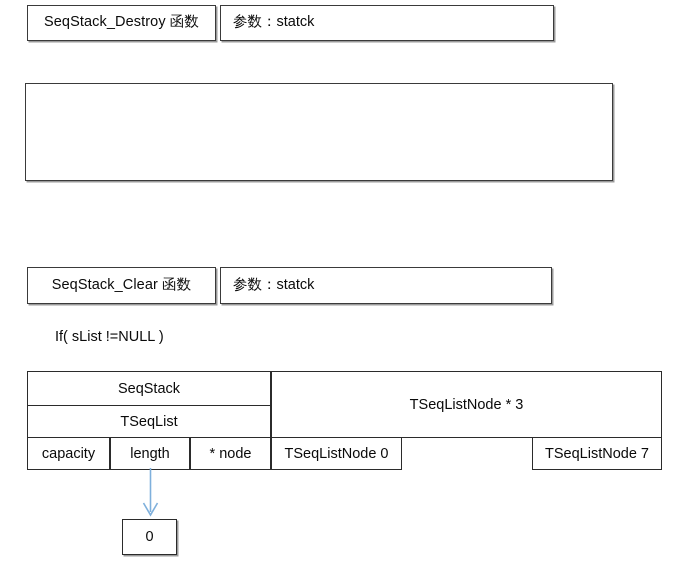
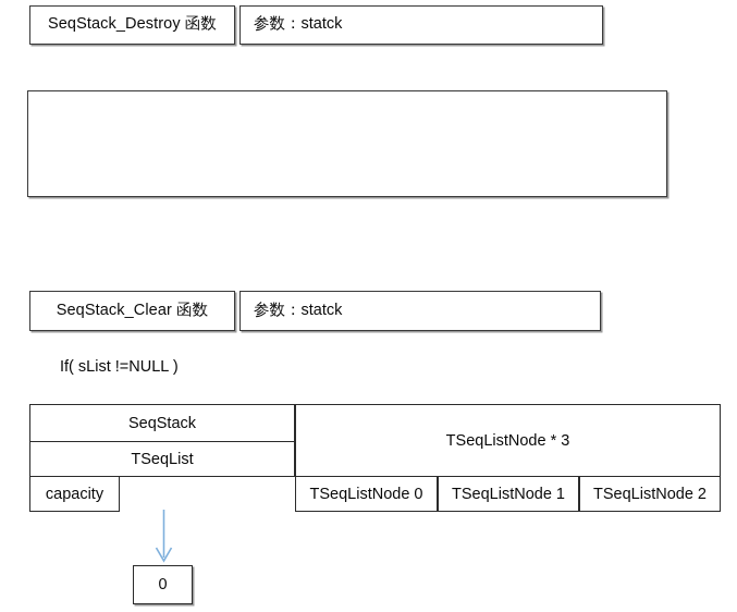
  SeqStack_Destroy 函数
  参数：statck
  SeqStack_Clear 函数
  参数：statck
  If( sList !=NULL )
  SeqStack
  TSeqList
  TSeqListNode * 3
  capacity
- length
- * node
  TSeqListNode 0
+ TSeqListNode 1
- TSeqListNode 7
+ TSeqListNode 2
  0
